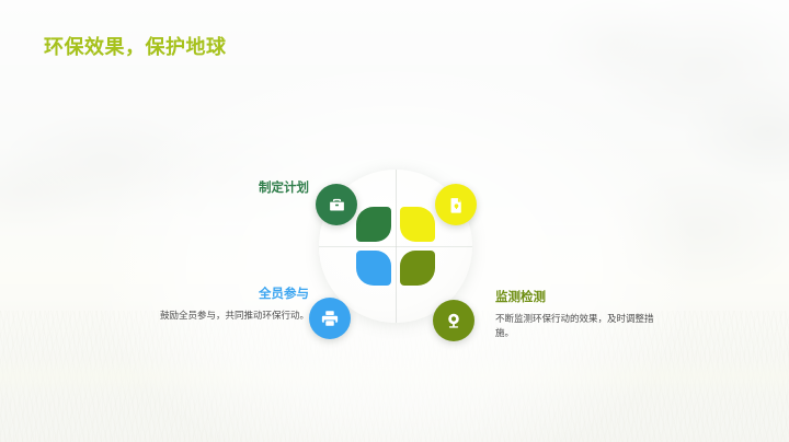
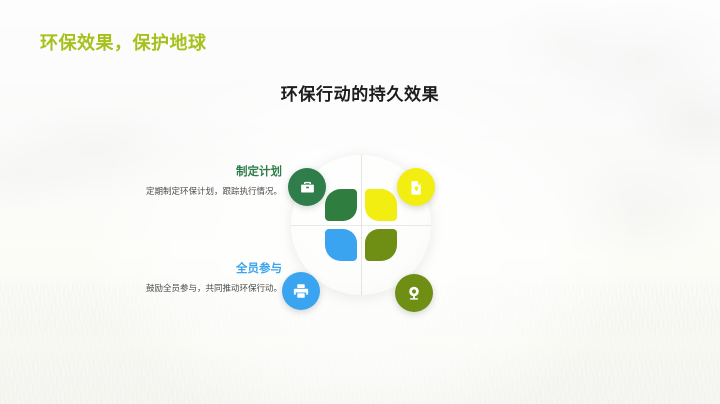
  环保效果，保护地球
+ 环保行动的持久效果
  制定计划
+ 定期制定环保计划，跟踪执行情况。
  全员参与
  鼓励全员参与，共同推动环保行动。
- 监测检测
- 不断监测环保行动的效果，及时调整措施。
